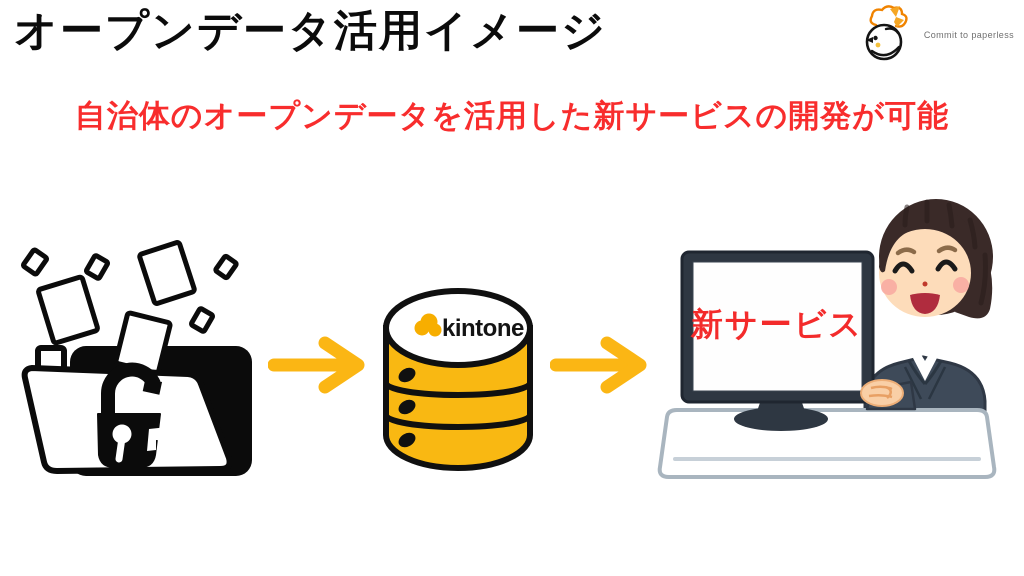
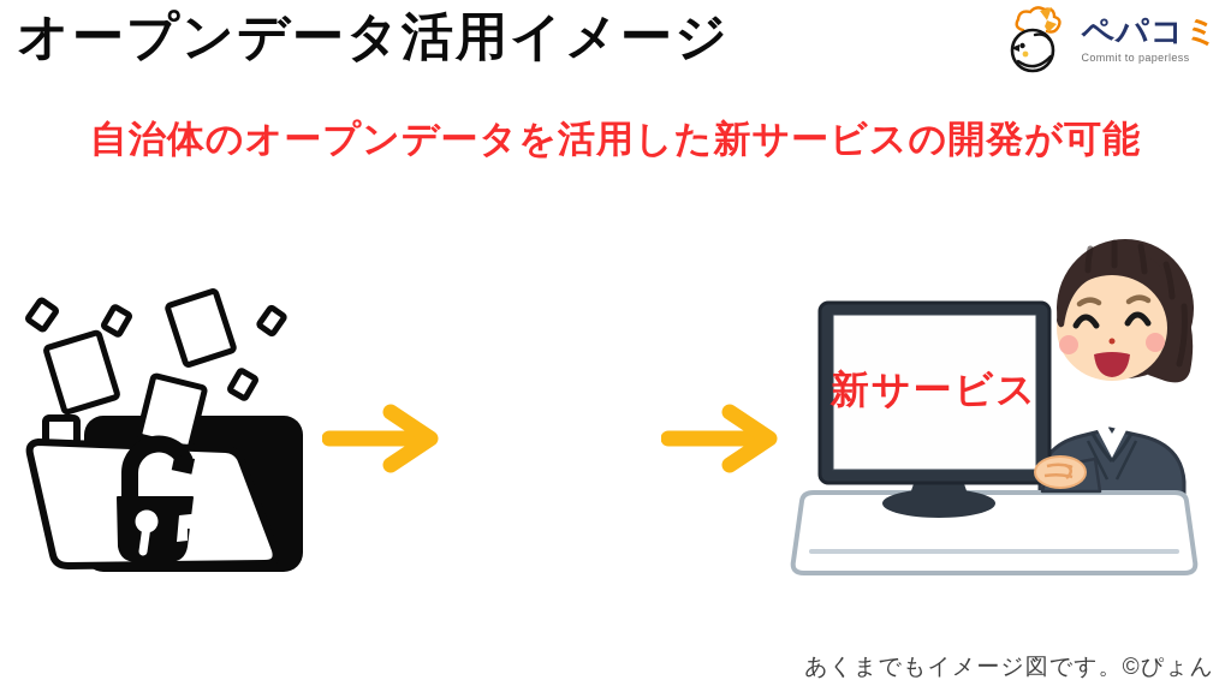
  オープンデータ活用イメージ
+ ペパコミ
  Commit to paperless
  自治体のオープンデータを活用した新サービスの開発が可能
- kintone
  新サービス
+ あくまでもイメージ図です。©ぴょん
